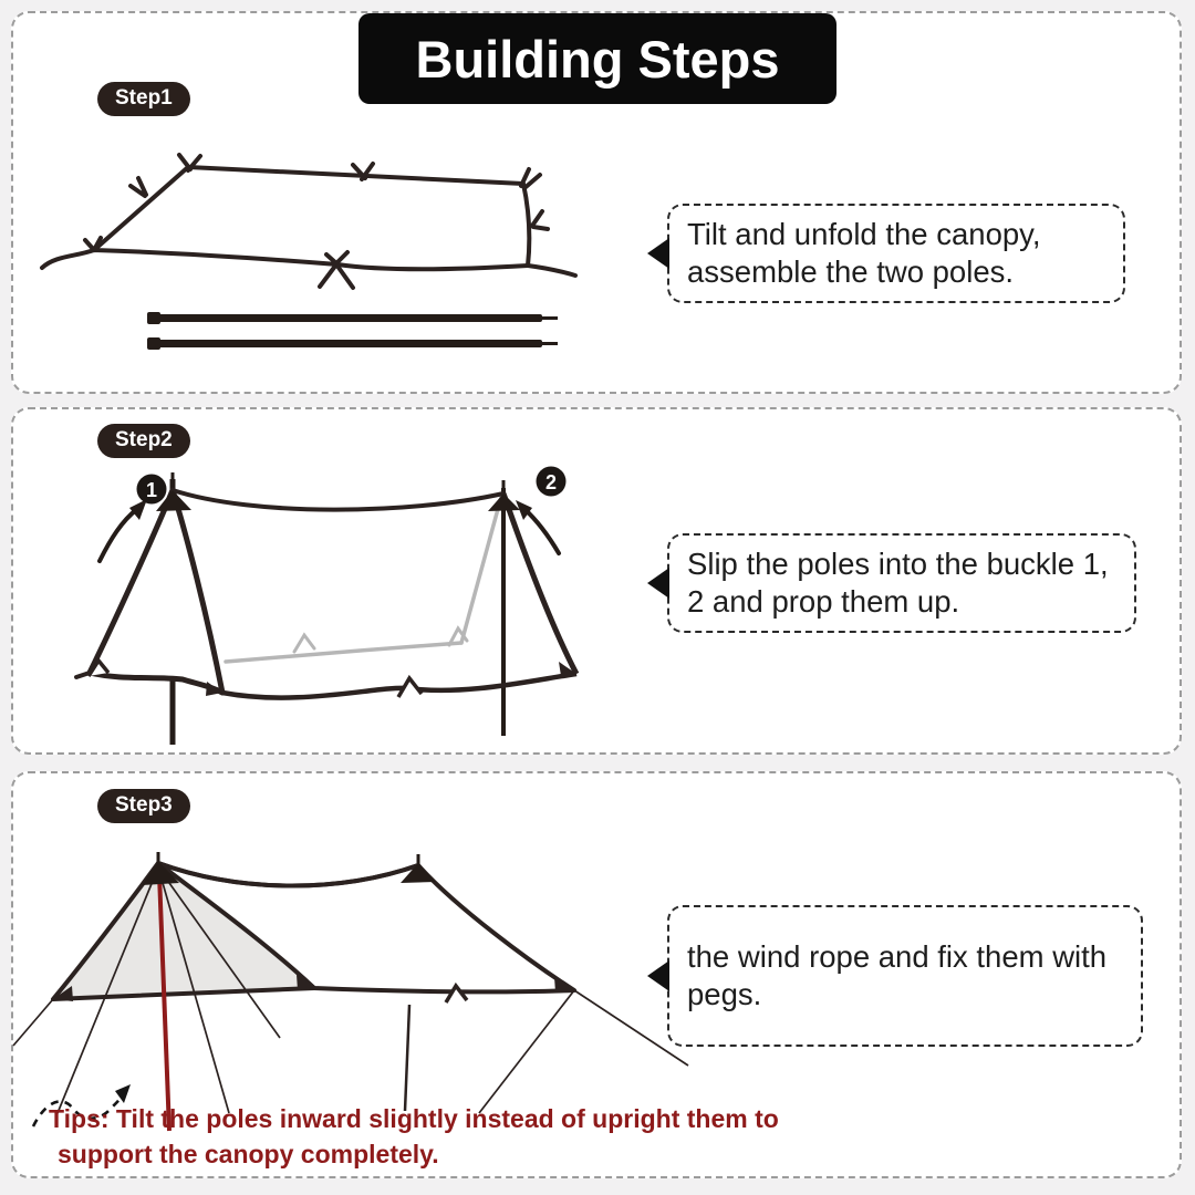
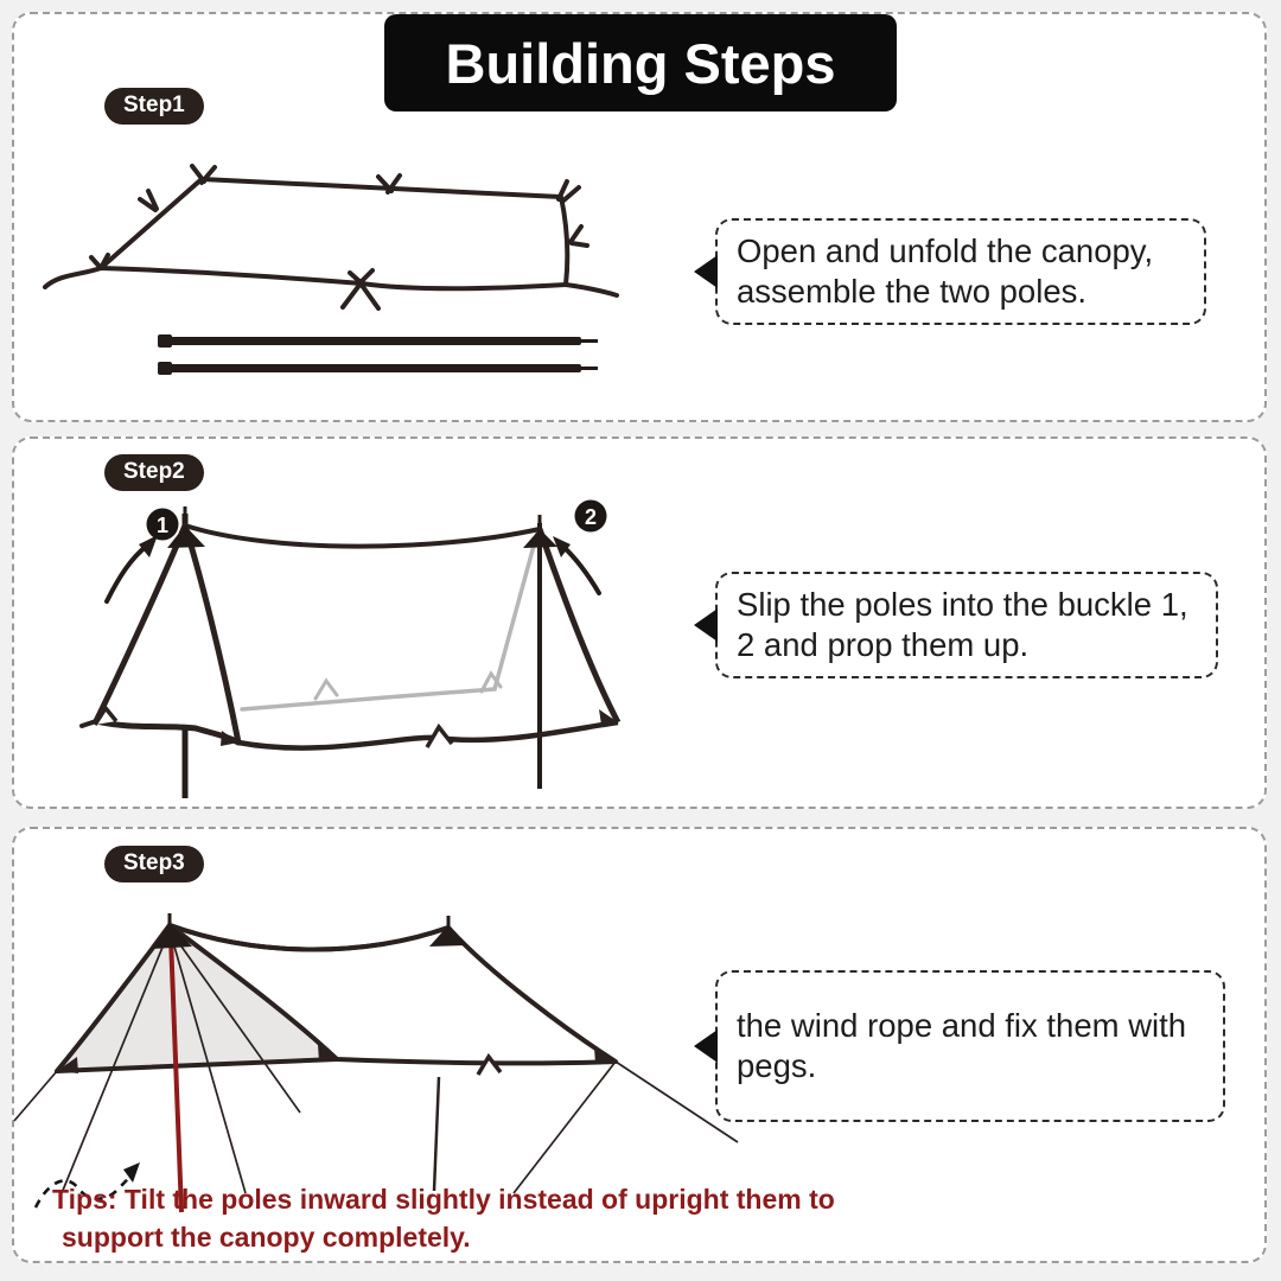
  Building Steps
  Step1
  Step2
  Step3
  1
  2
- Tilt and unfold the canopy,
+ Open and unfold the canopy,
  assemble the two poles.
  Slip the poles into the buckle 1,
  2 and prop them up.
  the wind rope and fix them with
  pegs.
  Tips: Tilt the poles inward slightly instead of upright them to
  support the canopy completely.
